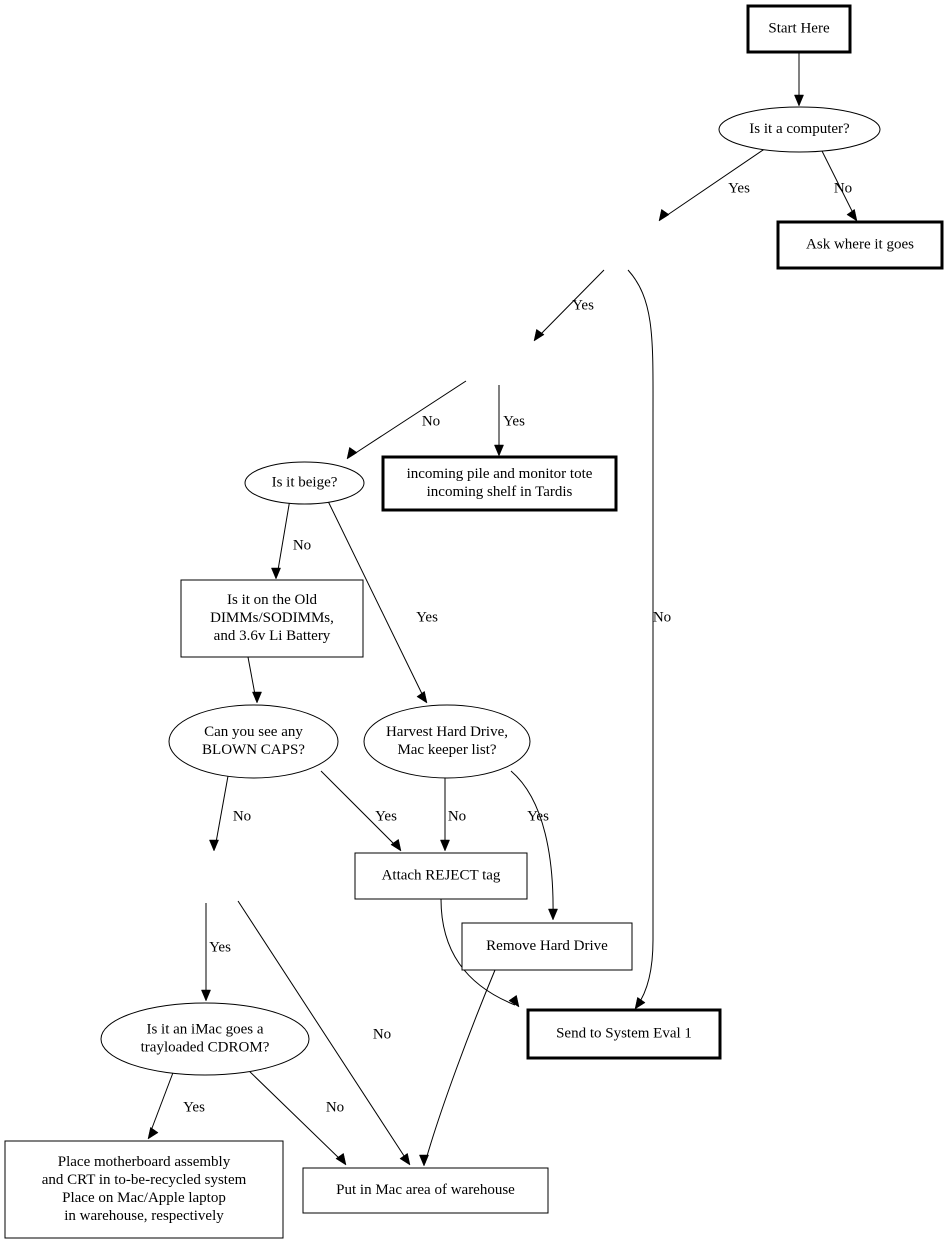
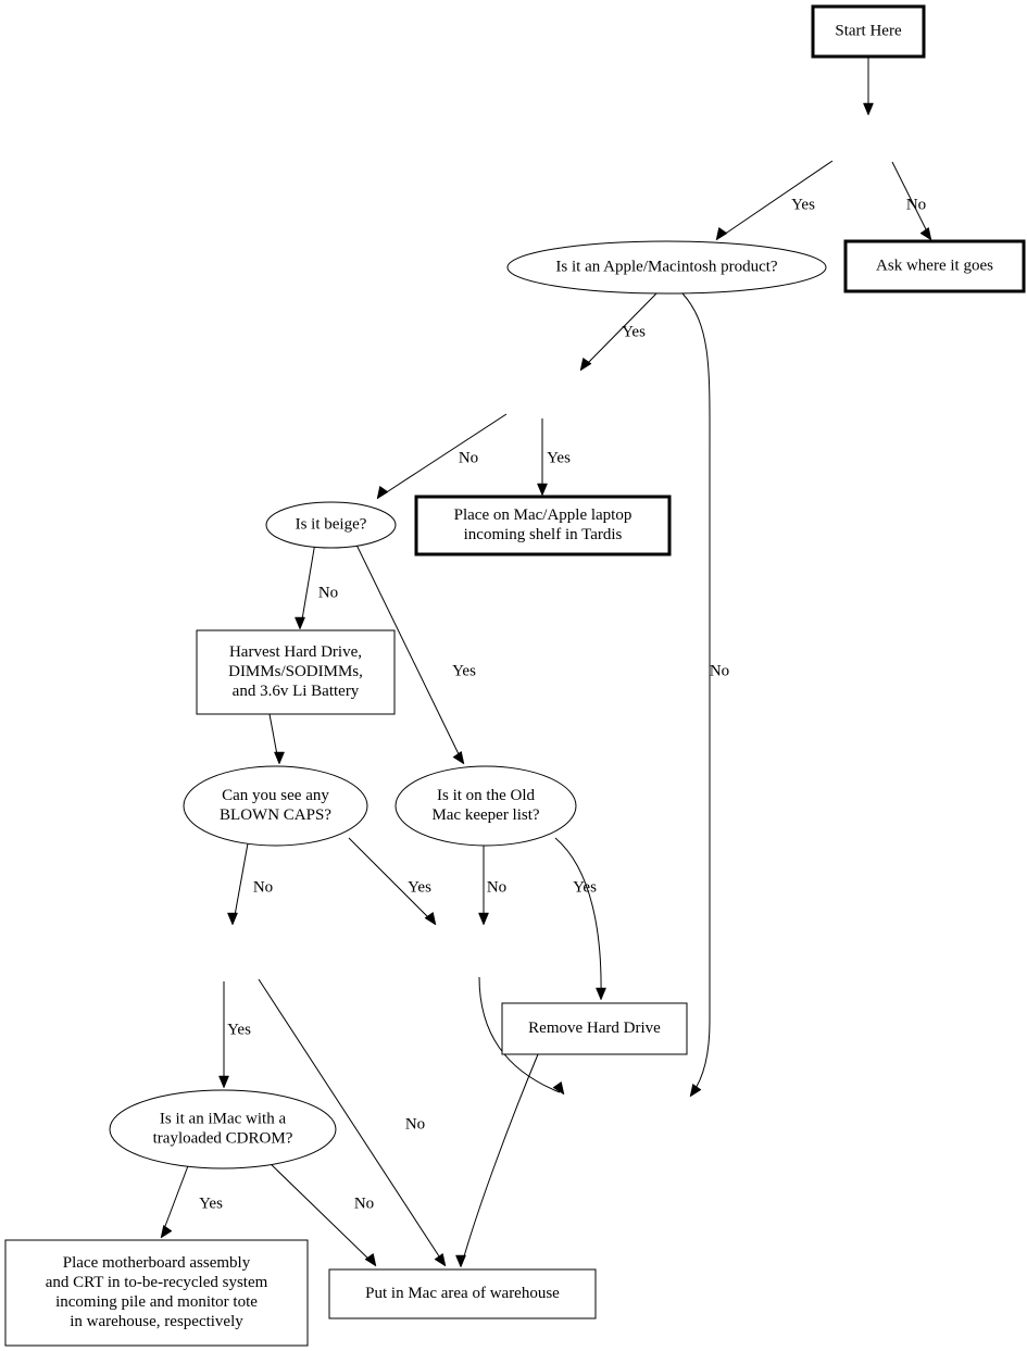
  Start Here
- Is it a computer?
  Ask where it goes
+ Is it an Apple/Macintosh product?
- incoming pile and monitor tote
+ Place on Mac/Apple laptop
  incoming shelf in Tardis
  Is it beige?
- Is it on the Old
+ Harvest Hard Drive,
  DIMMs/SODIMMs,
  and 3.6v Li Battery
  Can you see any
  BLOWN CAPS?
- Harvest Hard Drive,
+ Is it on the Old
  Mac keeper list?
- Attach REJECT tag
  Remove Hard Drive
- Send to System Eval 1
- Is it an iMac goes a
+ Is it an iMac with a
  trayloaded CDROM?
  Place motherboard assembly
  and CRT in to-be-recycled system
- Place on Mac/Apple laptop
+ incoming pile and monitor tote
  in warehouse, respectively
  Put in Mac area of warehouse
  Yes
  No
  Yes
  No
  No
  Yes
  No
  Yes
  No
  Yes
  No
  Yes
  Yes
  No
  Yes
  No
